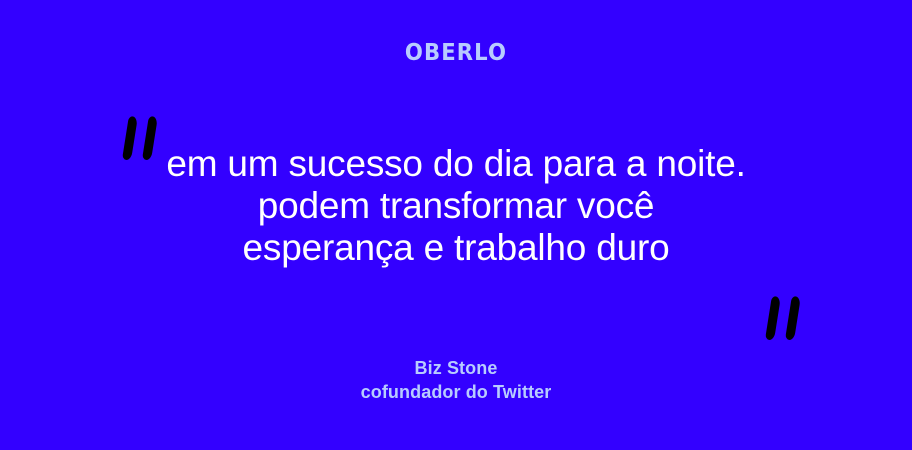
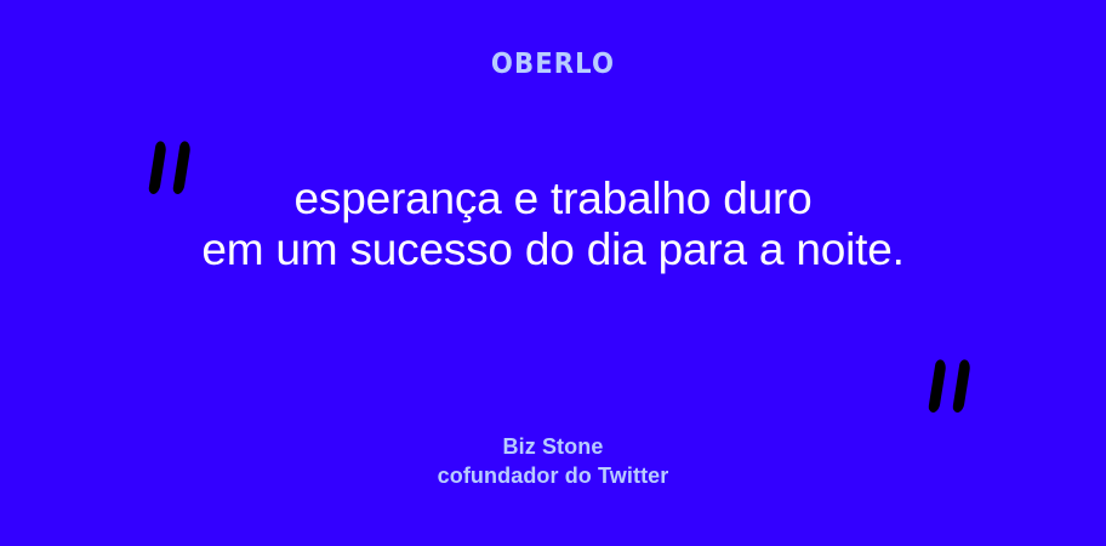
  OBERLO
- em um sucesso do dia para a noite.
+ esperança e trabalho duro
- podem transformar você
- esperança e trabalho duro
+ em um sucesso do dia para a noite.
  Biz Stone
  cofundador do Twitter
